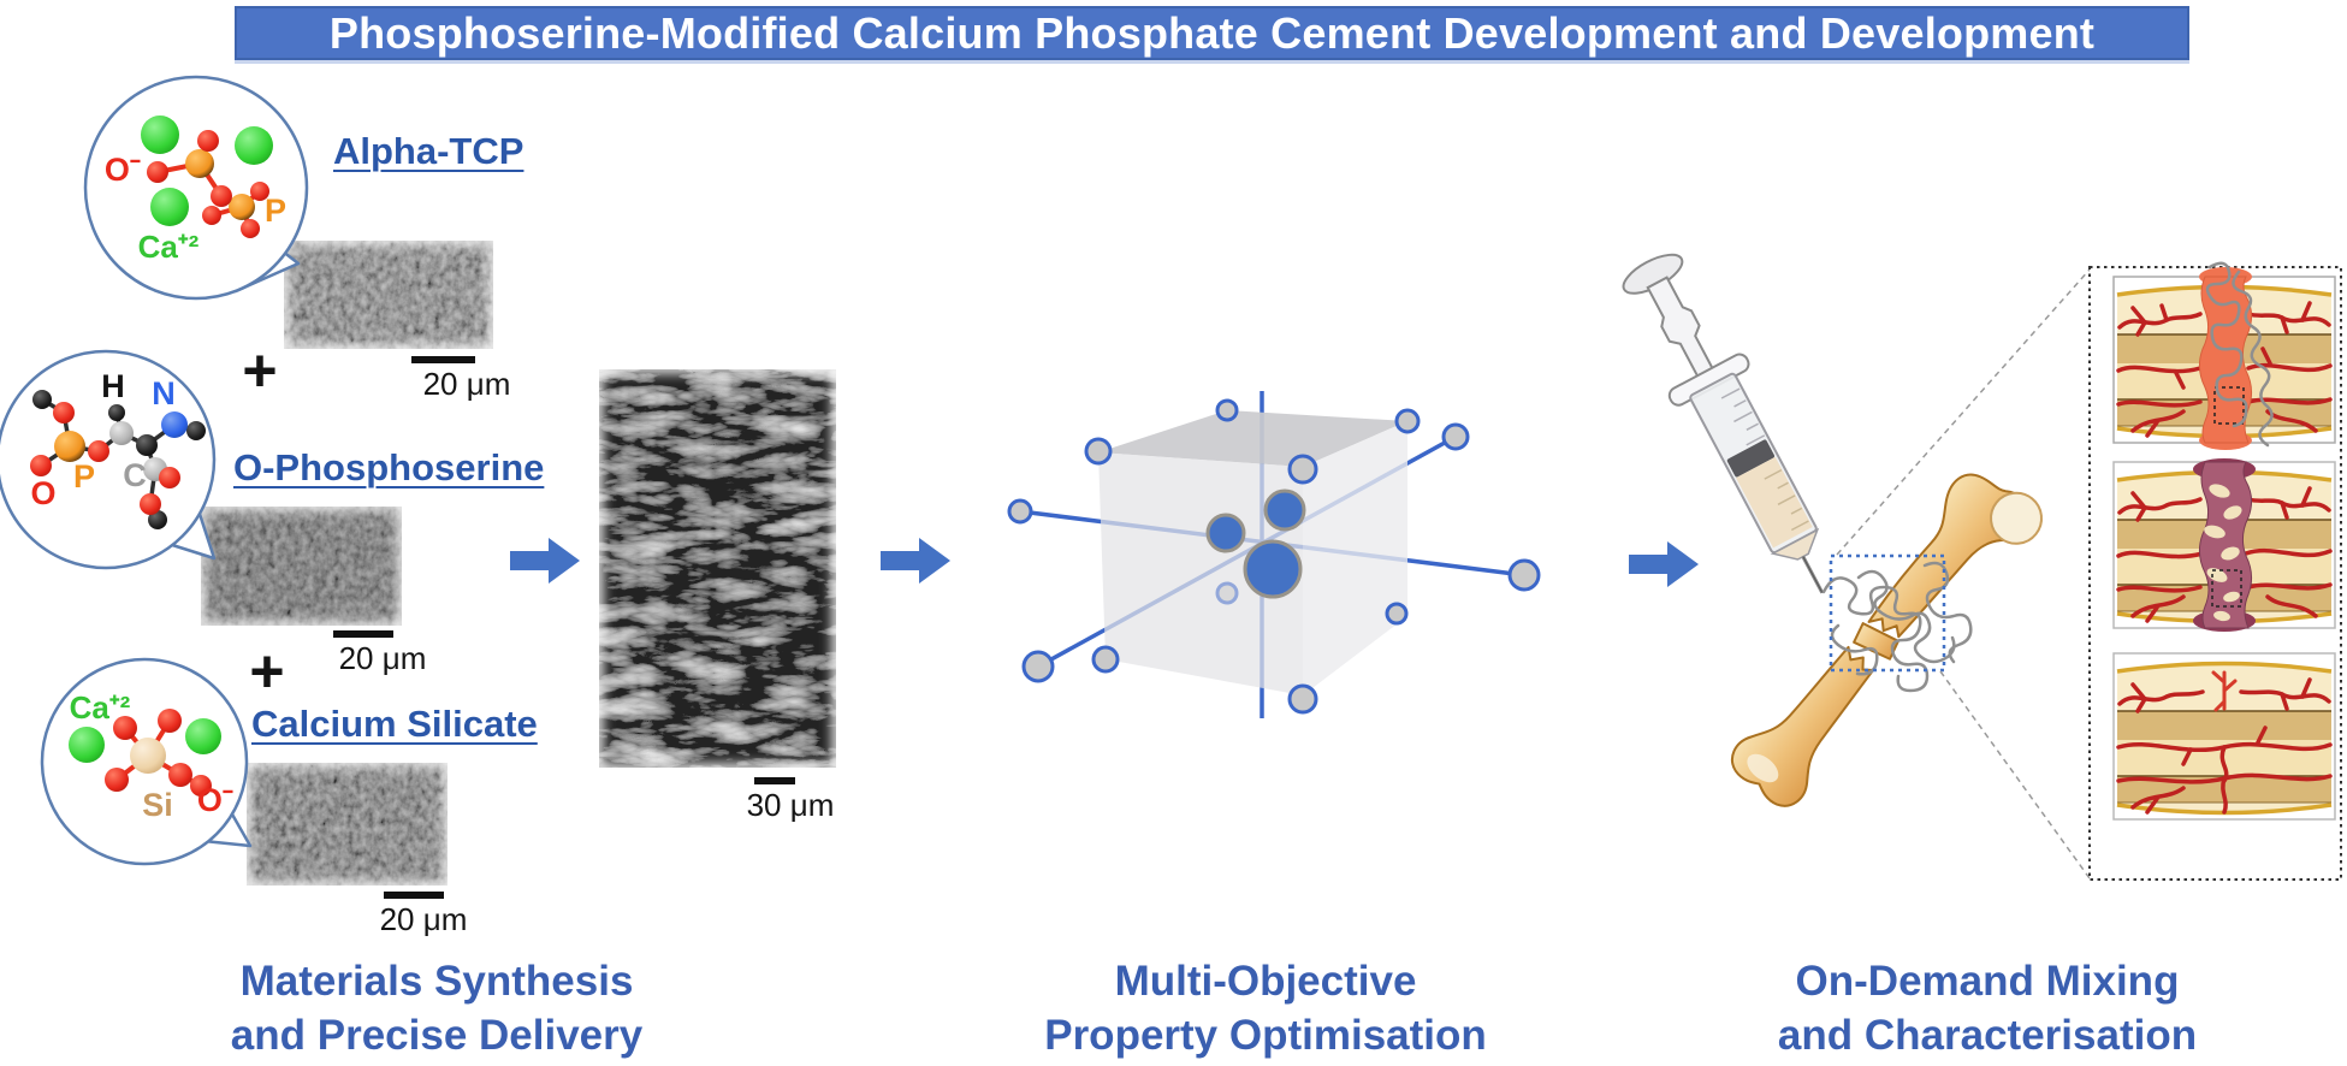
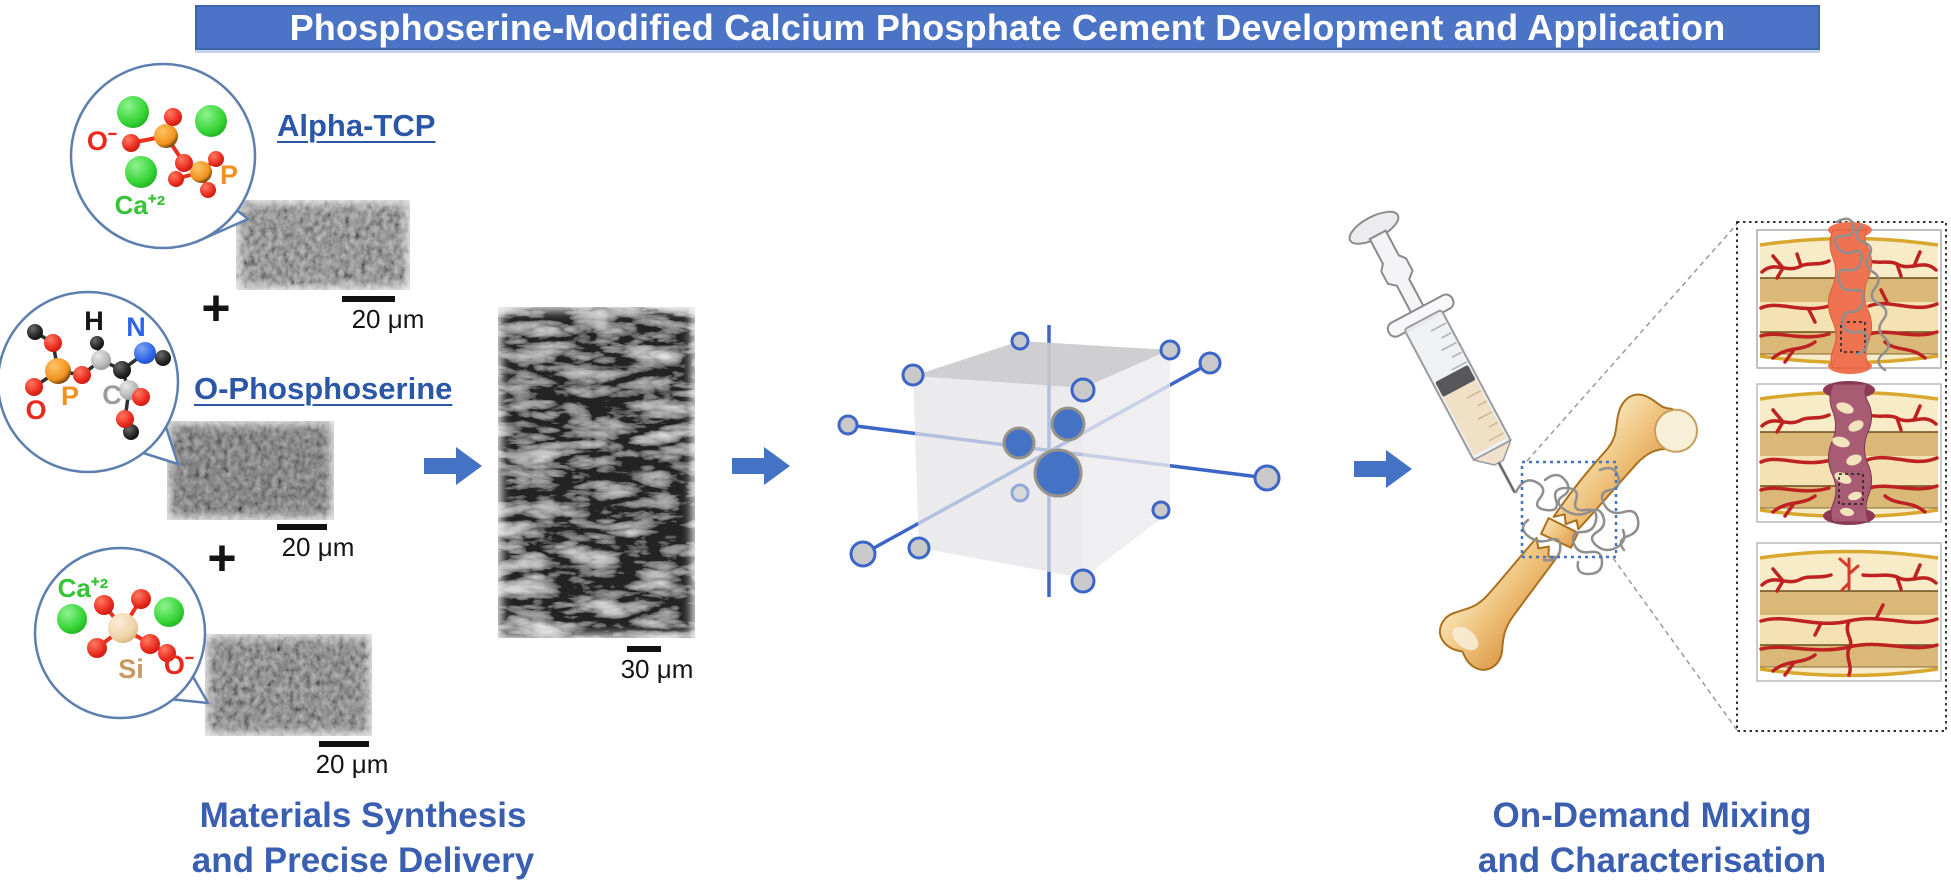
- Phosphoserine-Modified Calcium Phosphate Cement Development and Development
+ Phosphoserine-Modified Calcium Phosphate Cement Development and Application
  O⁻
  P
  Ca⁺²
  H
  N
  P
  O
  C
  Ca⁺²
  Si
  O⁻
  Alpha-TCP
  O-Phosphoserine
- Calcium Silicate
  20 μm
  20 μm
  20 μm
  30 μm
  +
  +
  Materials Synthesis
  and Precise Delivery
- Multi-Objective
- Property Optimisation
  On-Demand Mixing
  and Characterisation
